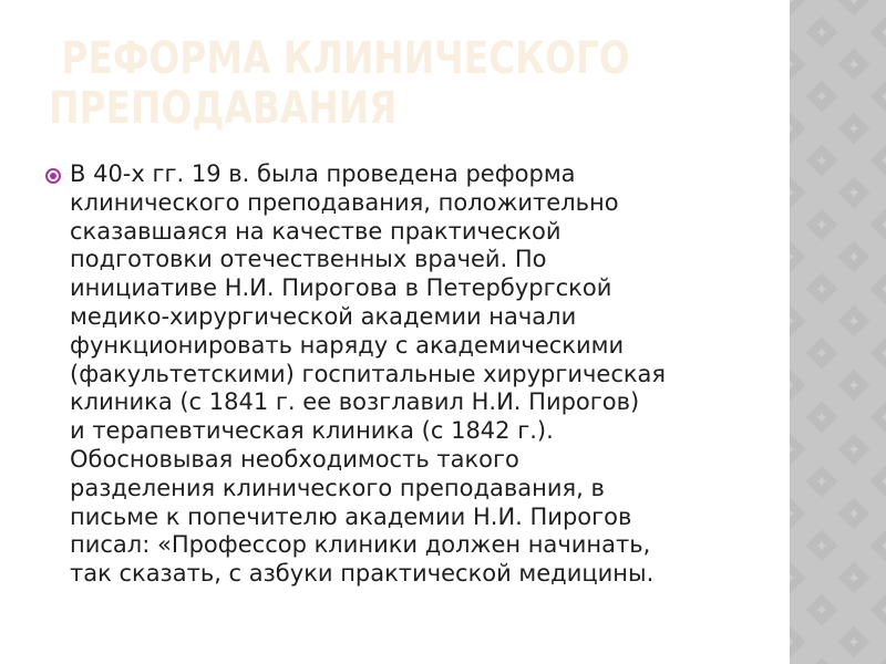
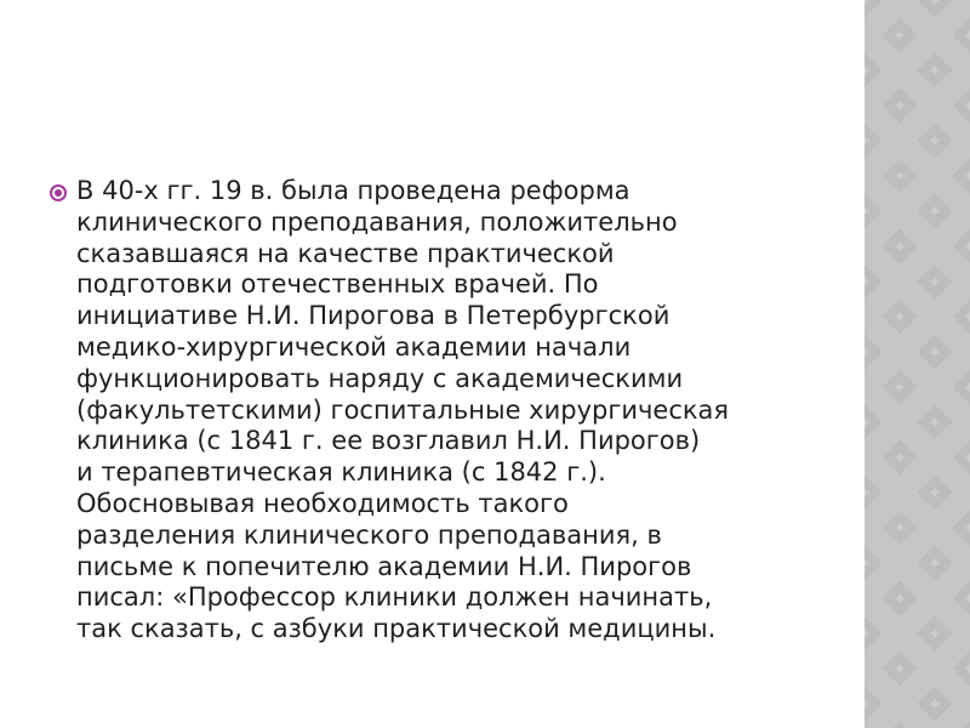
- РЕФОРМА КЛИНИЧЕСКОГО
- ПРЕПОДАВАНИЯ
  В 40-х гг. 19 в. была проведена реформа
  клинического преподавания, положительно
  сказавшаяся на качестве практической
  подготовки отечественных врачей. По
  инициативе Н.И. Пирогова в Петербургской
  медико-хирургической академии начали
  функционировать наряду с академическими
  (факультетскими) госпитальные хирургическая
  клиника (с 1841 г. ее возглавил Н.И. Пирогов)
  и терапевтическая клиника (с 1842 г.).
  Обосновывая необходимость такого
  разделения клинического преподавания, в
  письме к попечителю академии Н.И. Пирогов
  писал: «Профессор клиники должен начинать,
  так сказать, с азбуки практической медицины.
